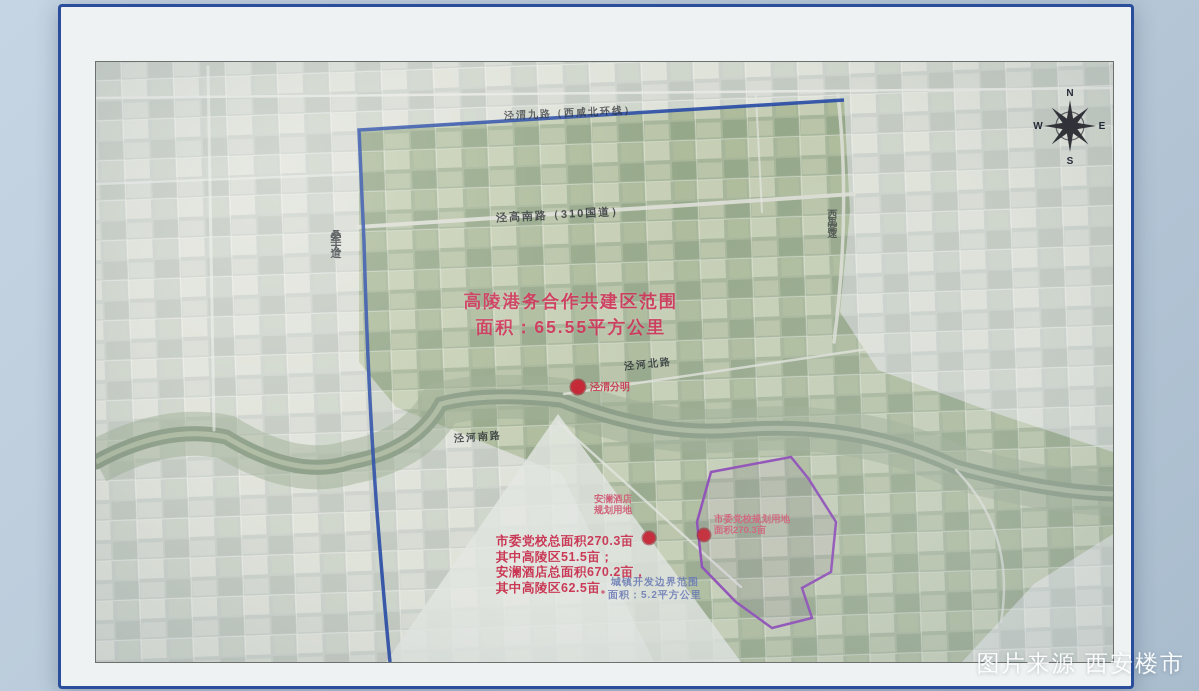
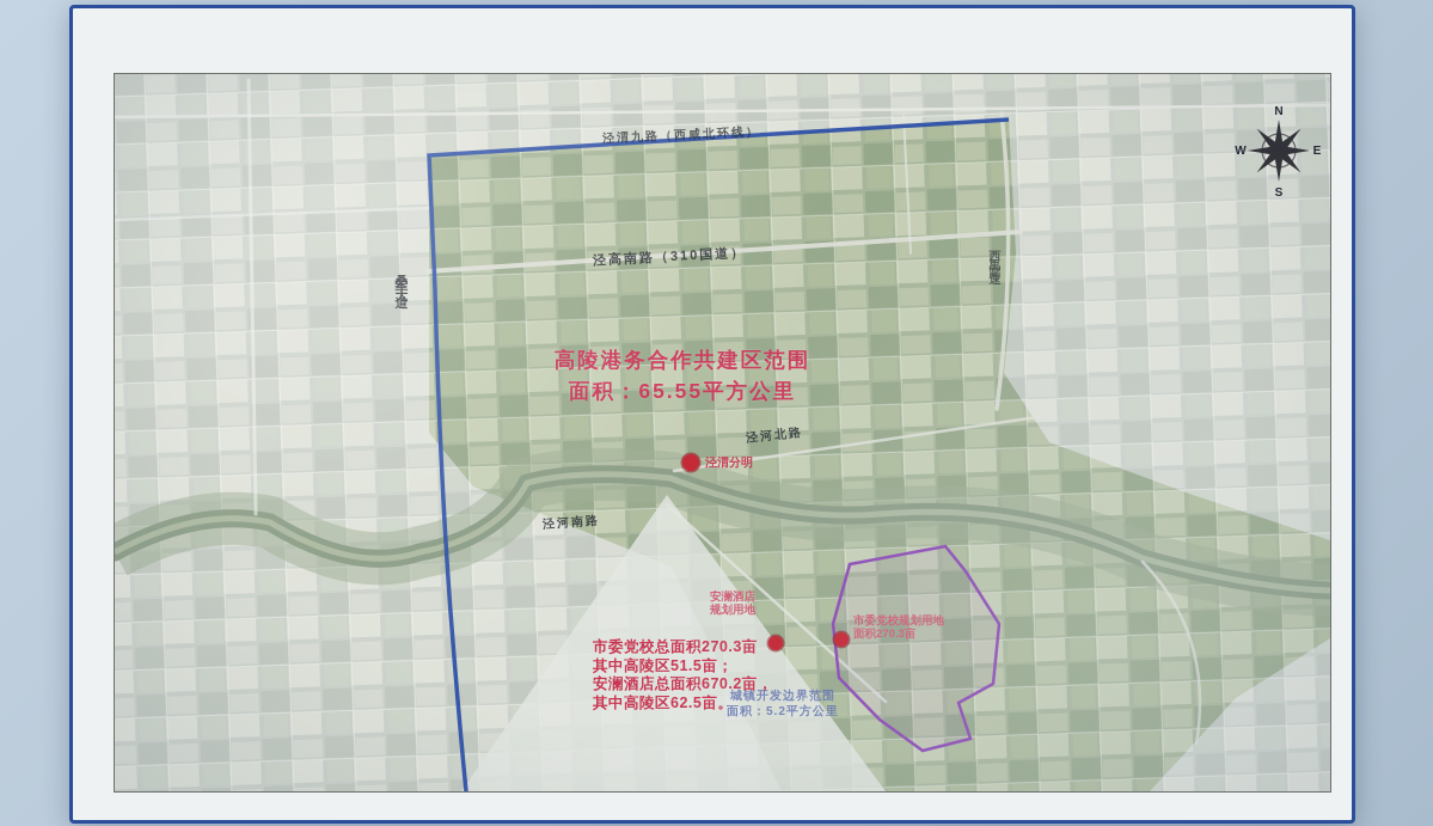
- 图片来源 西安楼市
